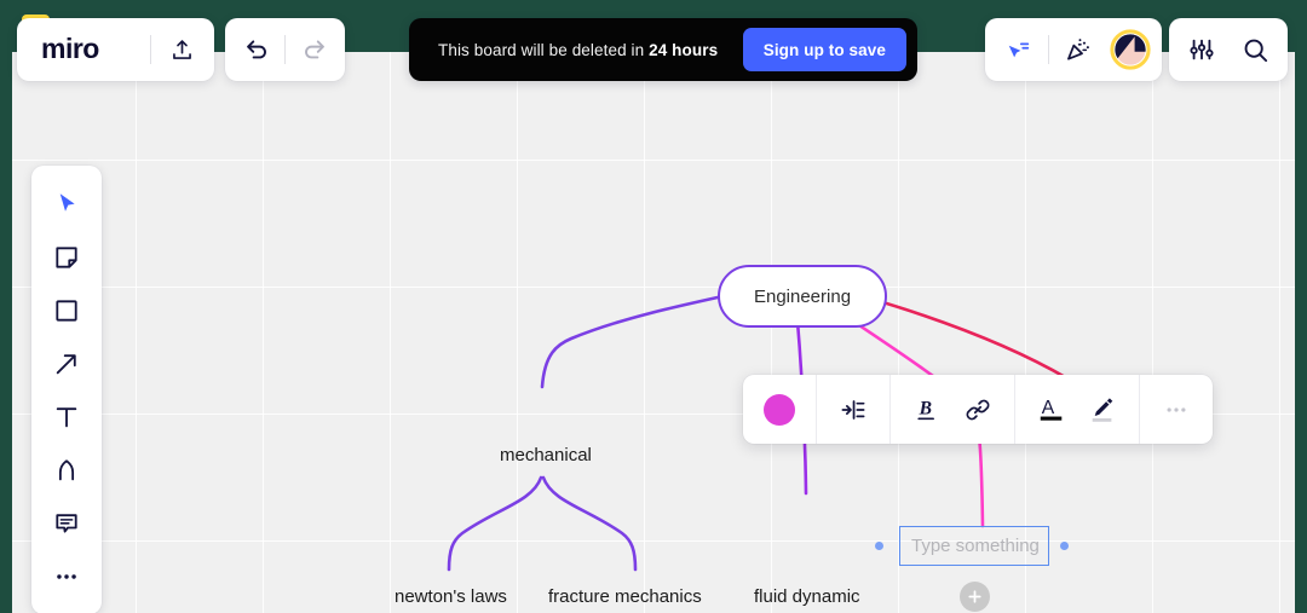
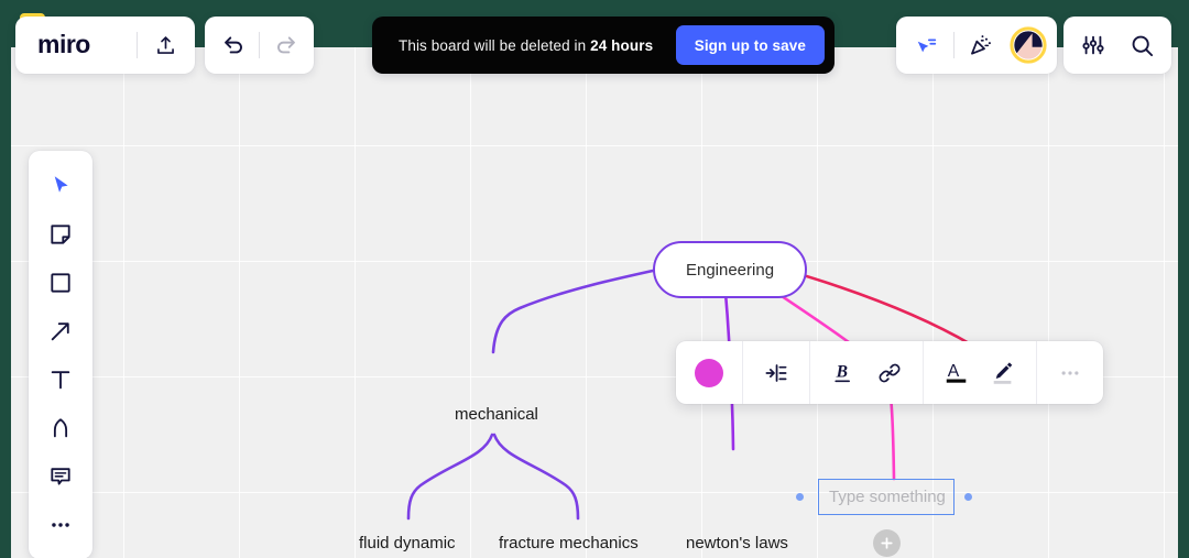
  Engineering
  mechanical
- newton's laws
+ fluid dynamic
  fracture mechanics
- fluid dynamic
+ newton's laws
  Type something
  miro
  This board will be deleted in 24 hours
  Sign up to save
  B
  A
